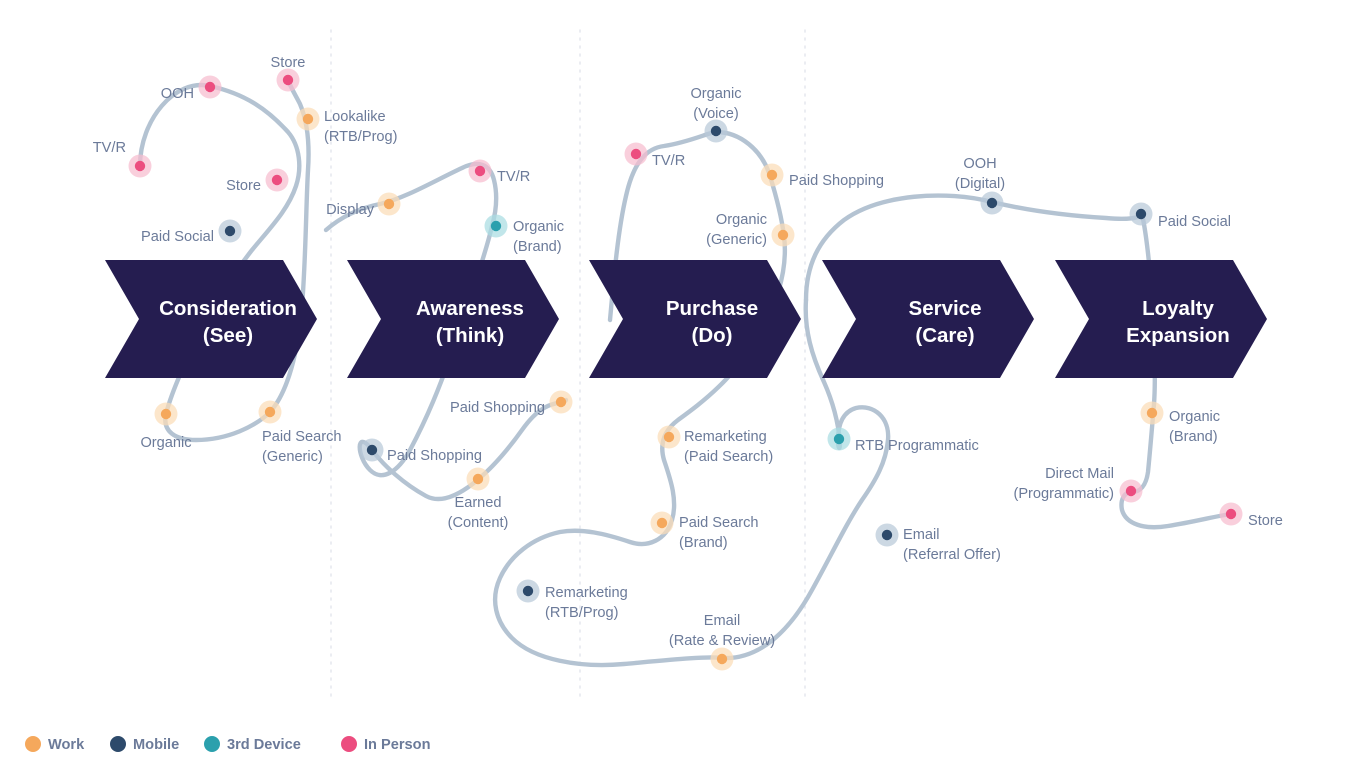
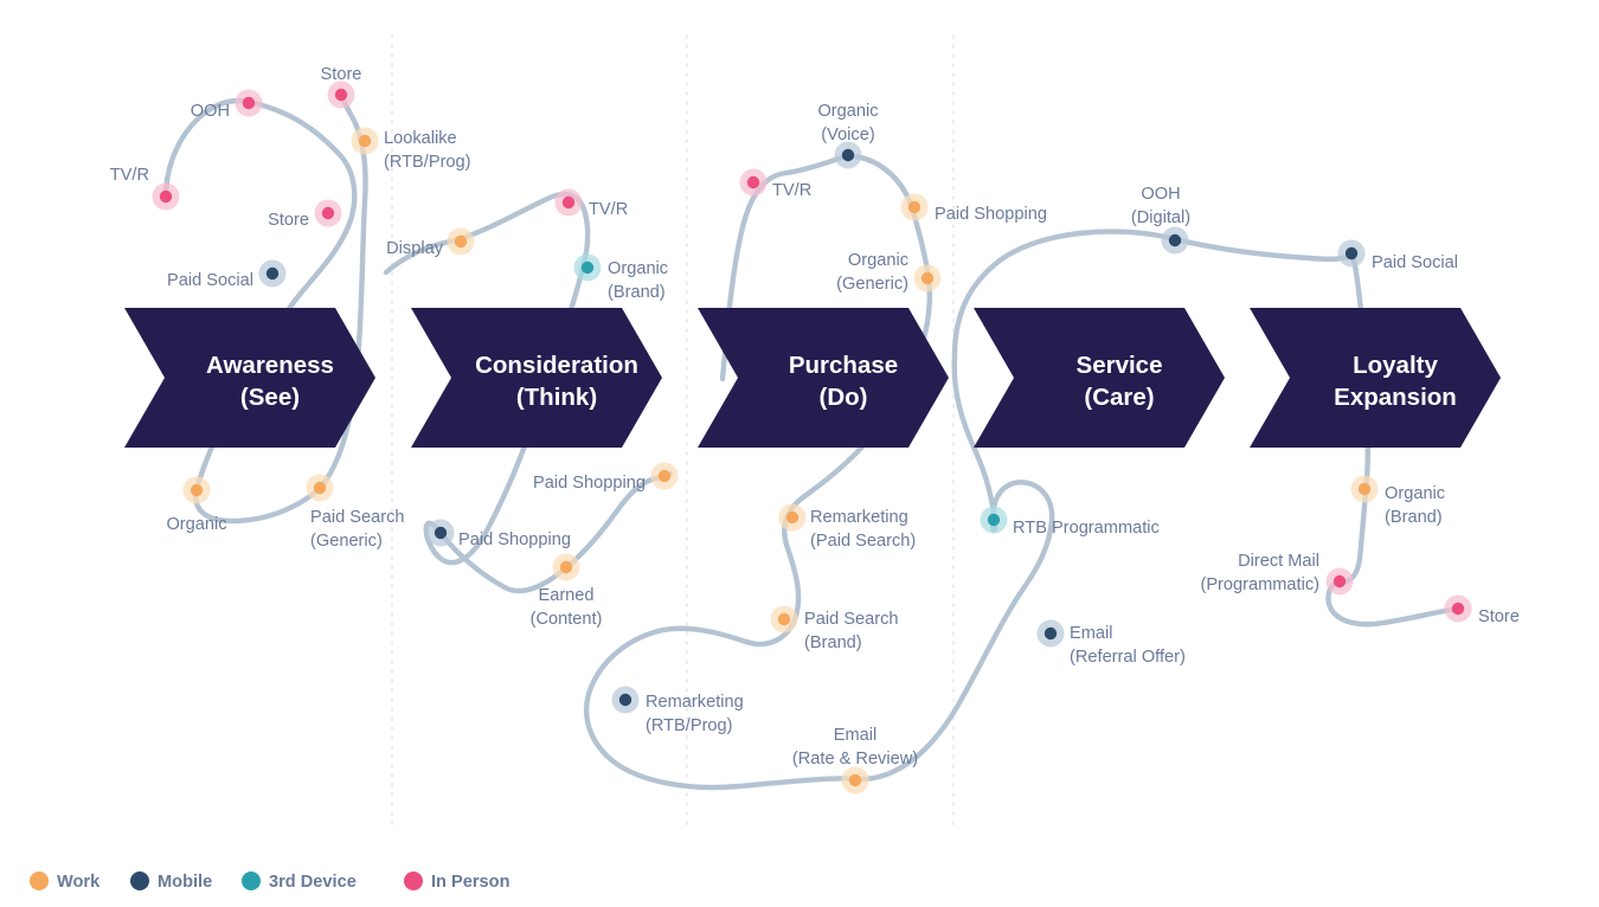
- Consideration
+ Awareness
  (See)
- Awareness
+ Consideration
  (Think)
  Purchase
  (Do)
  Service
  (Care)
  Loyalty
  Expansion
  TV/R
  OOH
  Store
  Lookalike
  (RTB/Prog)
  Store
  Paid Social
  Organic
  Paid Search
  (Generic)
  Display
  TV/R
  Organic
  (Brand)
  Paid Shopping
  Paid Shopping
  Earned
  (Content)
  Remarketing
  (RTB/Prog)
  TV/R
  Organic
  (Voice)
  Paid Shopping
  Organic
  (Generic)
  Remarketing
  (Paid Search)
  Paid Search
  (Brand)
  Email
  (Rate & Review)
  RTB Programmatic
  Email
  (Referral Offer)
  OOH
  (Digital)
  Paid Social
  Organic
  (Brand)
  Direct Mail
  (Programmatic)
  Store
  Work
  Mobile
  3rd Device
  In Person
